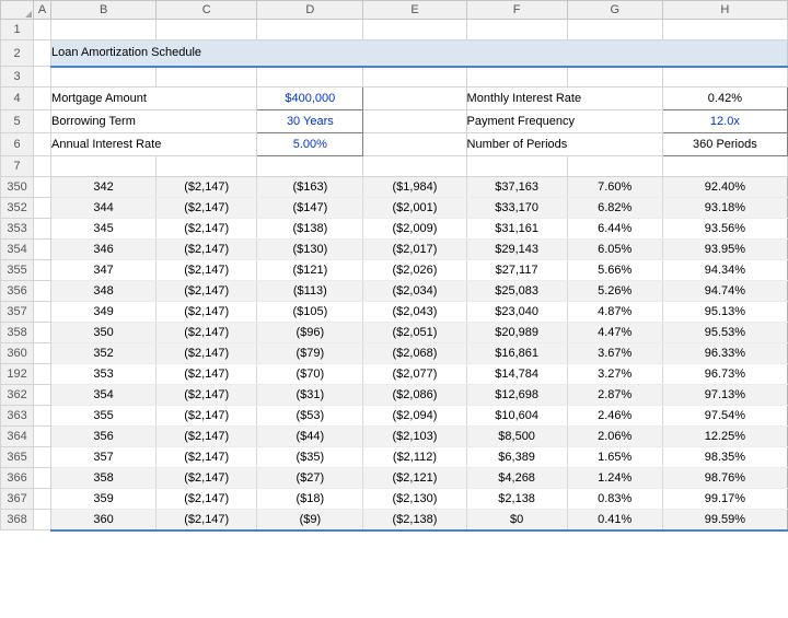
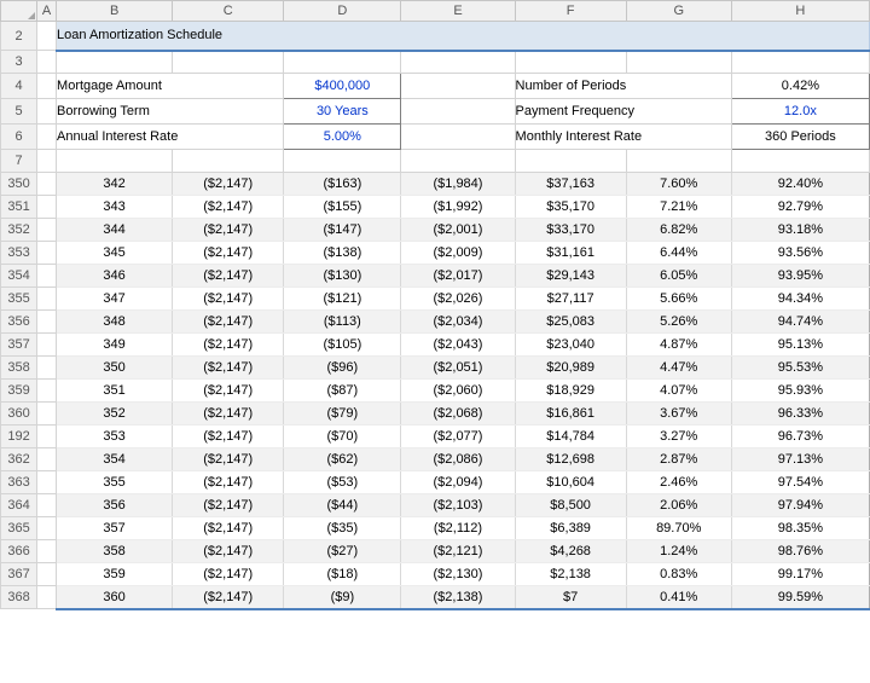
  	A	B	C	D	E	F	G	H
- 1
  2		Loan Amortization Schedule
  3
- 4		Mortgage Amount	$400,000		Monthly Interest Rate	0.42%
+ 4		Mortgage Amount	$400,000		Number of Periods	0.42%
  5		Borrowing Term	30 Years		Payment Frequency	12.0x
- 6		Annual Interest Rate	5.00%		Number of Periods	360 Periods
+ 6		Annual Interest Rate	5.00%		Monthly Interest Rate	360 Periods
  7
  350		342	($2,147)	($163)	($1,984)	$37,163	7.60%	92.40%
+ 351		343	($2,147)	($155)	($1,992)	$35,170	7.21%	92.79%
  352		344	($2,147)	($147)	($2,001)	$33,170	6.82%	93.18%
  353		345	($2,147)	($138)	($2,009)	$31,161	6.44%	93.56%
  354		346	($2,147)	($130)	($2,017)	$29,143	6.05%	93.95%
  355		347	($2,147)	($121)	($2,026)	$27,117	5.66%	94.34%
  356		348	($2,147)	($113)	($2,034)	$25,083	5.26%	94.74%
  357		349	($2,147)	($105)	($2,043)	$23,040	4.87%	95.13%
  358		350	($2,147)	($96)	($2,051)	$20,989	4.47%	95.53%
+ 359		351	($2,147)	($87)	($2,060)	$18,929	4.07%	95.93%
  360		352	($2,147)	($79)	($2,068)	$16,861	3.67%	96.33%
  192		353	($2,147)	($70)	($2,077)	$14,784	3.27%	96.73%
- 362		354	($2,147)	($31)	($2,086)	$12,698	2.87%	97.13%
+ 362		354	($2,147)	($62)	($2,086)	$12,698	2.87%	97.13%
  363		355	($2,147)	($53)	($2,094)	$10,604	2.46%	97.54%
- 364		356	($2,147)	($44)	($2,103)	$8,500	2.06%	12.25%
+ 364		356	($2,147)	($44)	($2,103)	$8,500	2.06%	97.94%
- 365		357	($2,147)	($35)	($2,112)	$6,389	1.65%	98.35%
+ 365		357	($2,147)	($35)	($2,112)	$6,389	89.70%	98.35%
  366		358	($2,147)	($27)	($2,121)	$4,268	1.24%	98.76%
  367		359	($2,147)	($18)	($2,130)	$2,138	0.83%	99.17%
- 368		360	($2,147)	($9)	($2,138)	$0	0.41%	99.59%
+ 368		360	($2,147)	($9)	($2,138)	$7	0.41%	99.59%
